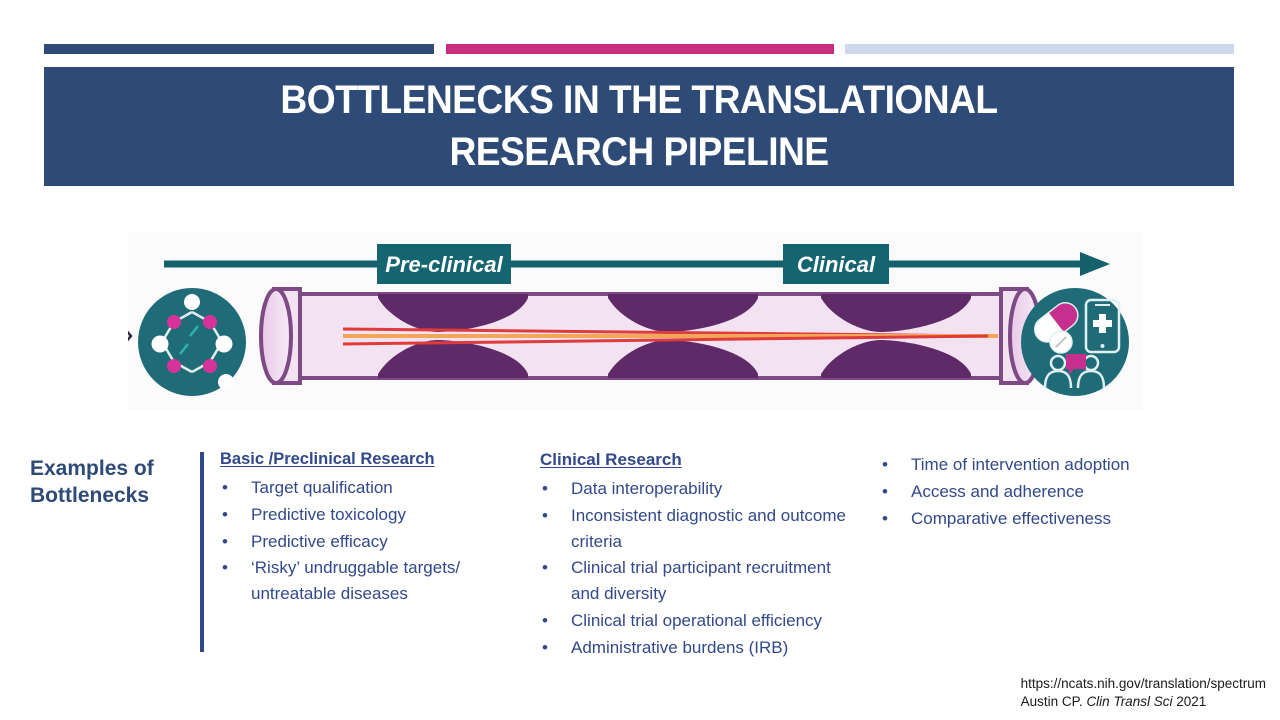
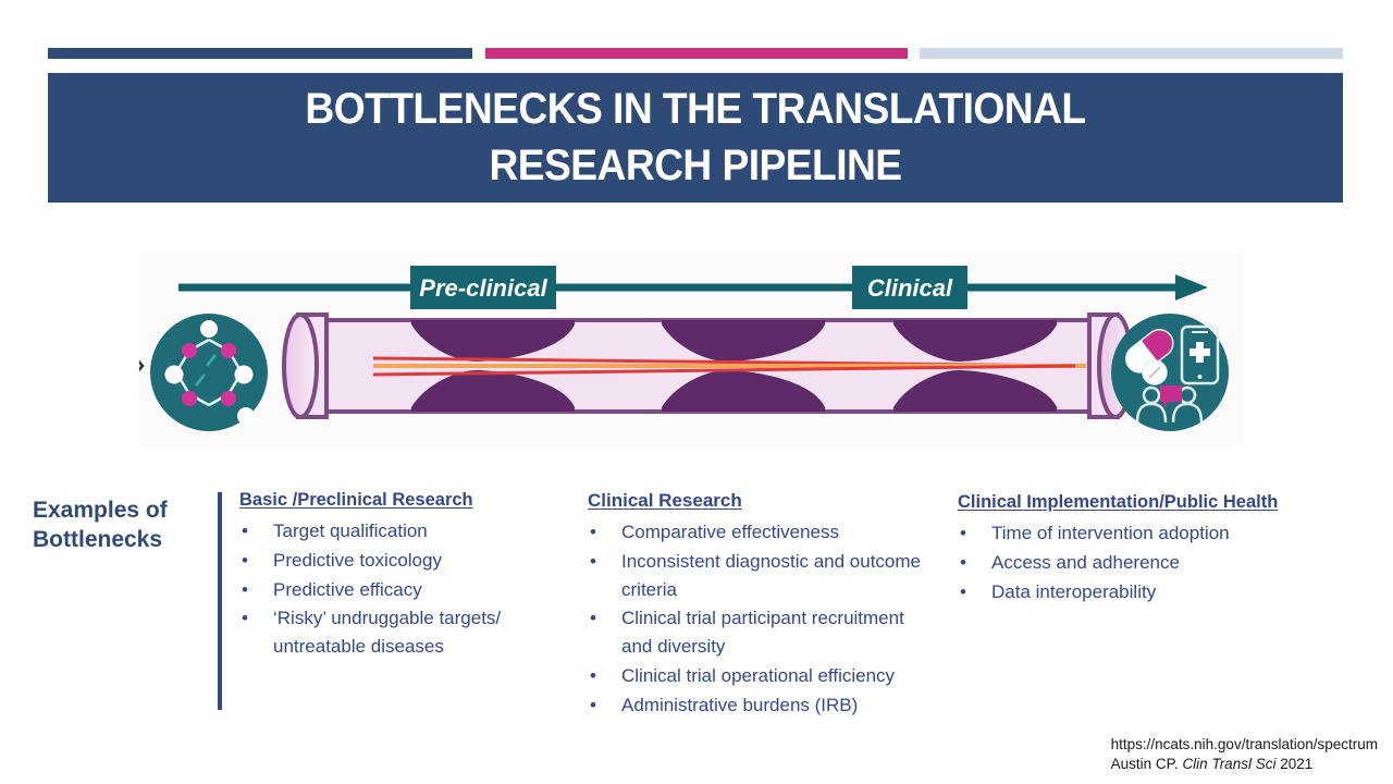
  BOTTLENECKS IN THE TRANSLATIONAL RESEARCH PIPELINE
  Pre-clinical
  Clinical
  Examples of Bottlenecks
  Basic /Preclinical Research
  •
  Target qualification
  •
  Predictive toxicology
  •
  Predictive efficacy
  •
  ‘Risky’ undruggable targets/ untreatable diseases
  Clinical Research
  •
- Data interoperability
+ Comparative effectiveness
  •
  Inconsistent diagnostic and outcome criteria
  •
  Clinical trial participant recruitment and diversity
  •
  Clinical trial operational efficiency
  •
  Administrative burdens (IRB)
+ Clinical Implementation/Public Health
  •
  Time of intervention adoption
  •
  Access and adherence
  •
- Comparative effectiveness
+ Data interoperability
  https://ncats.nih.gov/translation/spectrum
  Austin CP. Clin Transl Sci 2021
